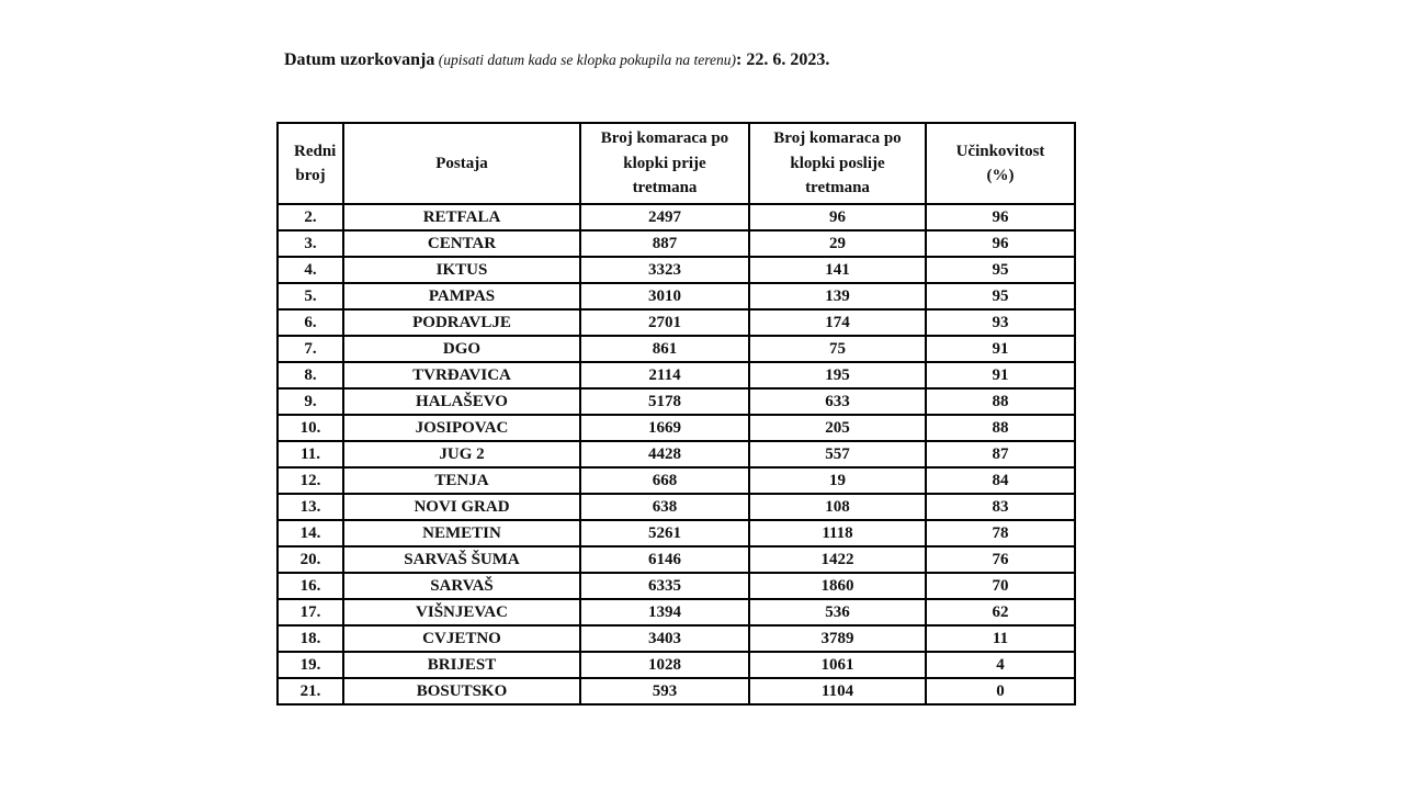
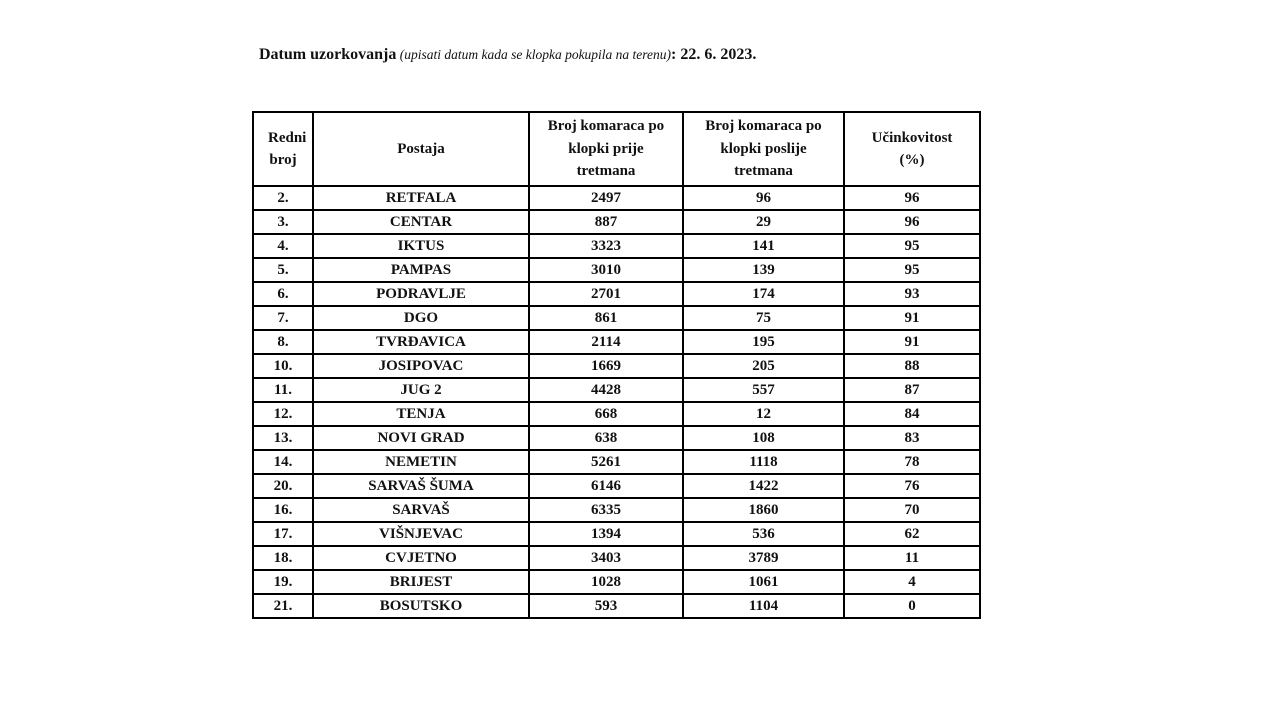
  Datum uzorkovanja (upisati datum kada se klopka pokupila na terenu): 22. 6. 2023.
  Redni broj	Postaja	Broj komaraca po klopki prije tretmana	Broj komaraca po klopki poslije tretmana	Učinkovitost (%)
  2.	RETFALA	2497	96	96
  3.	CENTAR	887	29	96
  4.	IKTUS	3323	141	95
  5.	PAMPAS	3010	139	95
  6.	PODRAVLJE	2701	174	93
  7.	DGO	861	75	91
  8.	TVRĐAVICA	2114	195	91
- 9.	HALAŠEVO	5178	633	88
  10.	JOSIPOVAC	1669	205	88
  11.	JUG 2	4428	557	87
- 12.	TENJA	668	19	84
+ 12.	TENJA	668	12	84
  13.	NOVI GRAD	638	108	83
  14.	NEMETIN	5261	1118	78
  20.	SARVAŠ ŠUMA	6146	1422	76
  16.	SARVAŠ	6335	1860	70
  17.	VIŠNJEVAC	1394	536	62
  18.	CVJETNO	3403	3789	11
  19.	BRIJEST	1028	1061	4
  21.	BOSUTSKO	593	1104	0
